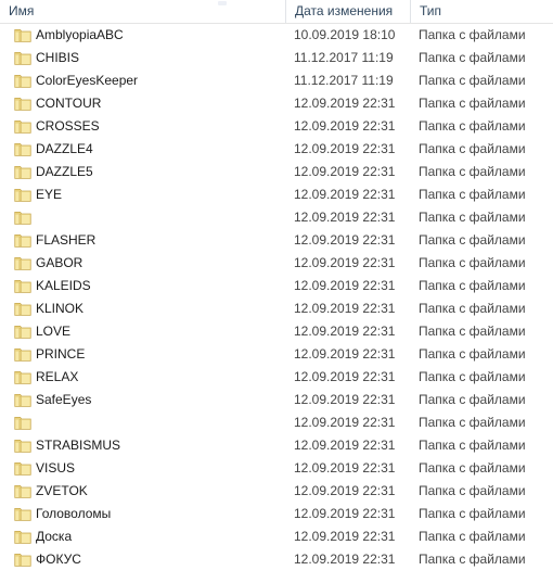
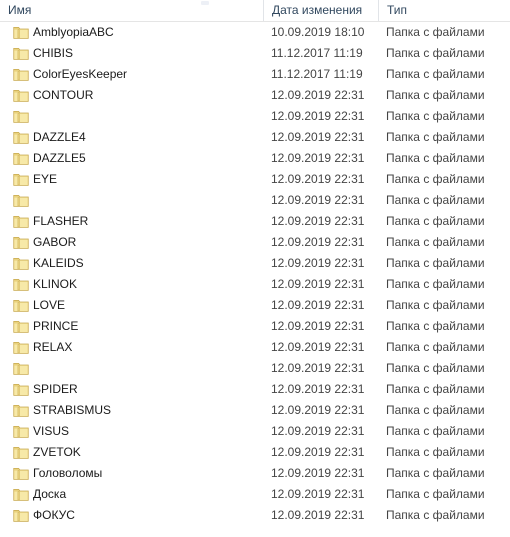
  Имя
  Дата изменения
  Тип
  AmblyopiaABC
  10.09.2019 18:10
  Папка с файлами
  CHIBIS
  11.12.2017 11:19
  Папка с файлами
  ColorEyesKeeper
  11.12.2017 11:19
  Папка с файлами
  CONTOUR
  12.09.2019 22:31
  Папка с файлами
- CROSSES
  12.09.2019 22:31
  Папка с файлами
  DAZZLE4
  12.09.2019 22:31
  Папка с файлами
  DAZZLE5
  12.09.2019 22:31
  Папка с файлами
  EYE
  12.09.2019 22:31
  Папка с файлами
  12.09.2019 22:31
  Папка с файлами
  FLASHER
  12.09.2019 22:31
  Папка с файлами
  GABOR
  12.09.2019 22:31
  Папка с файлами
  KALEIDS
  12.09.2019 22:31
  Папка с файлами
  KLINOK
  12.09.2019 22:31
  Папка с файлами
  LOVE
  12.09.2019 22:31
  Папка с файлами
  PRINCE
  12.09.2019 22:31
  Папка с файлами
  RELAX
  12.09.2019 22:31
  Папка с файлами
- SafeEyes
  12.09.2019 22:31
  Папка с файлами
+ SPIDER
  12.09.2019 22:31
  Папка с файлами
  STRABISMUS
  12.09.2019 22:31
  Папка с файлами
  VISUS
  12.09.2019 22:31
  Папка с файлами
  ZVETOK
  12.09.2019 22:31
  Папка с файлами
  Головоломы
  12.09.2019 22:31
  Папка с файлами
  Доска
  12.09.2019 22:31
  Папка с файлами
  ФОКУС
  12.09.2019 22:31
  Папка с файлами
